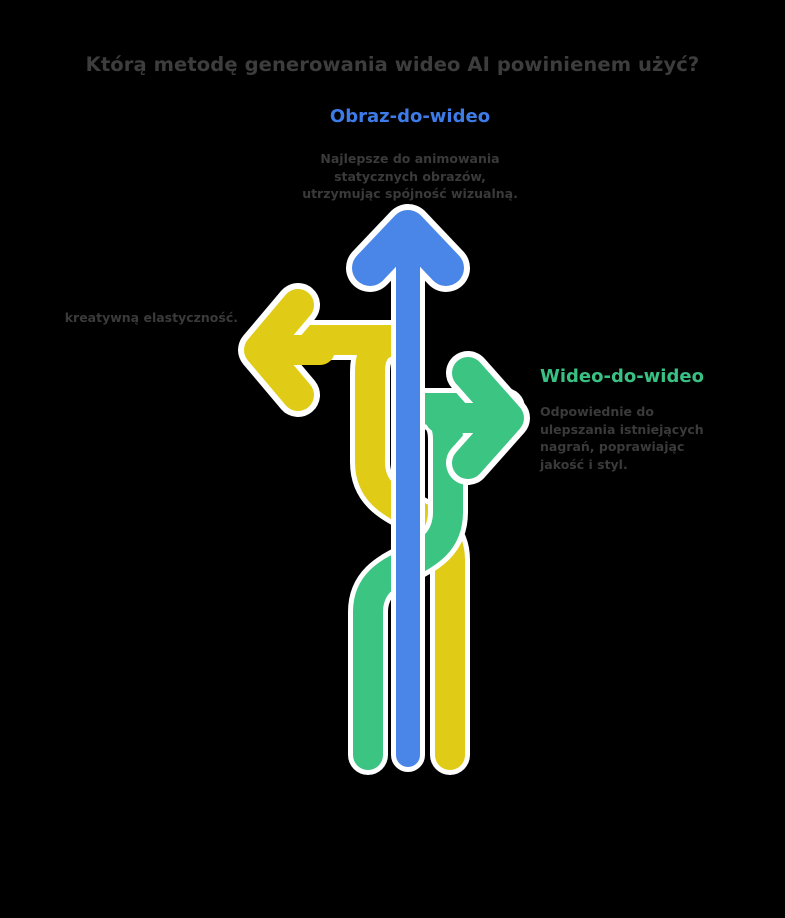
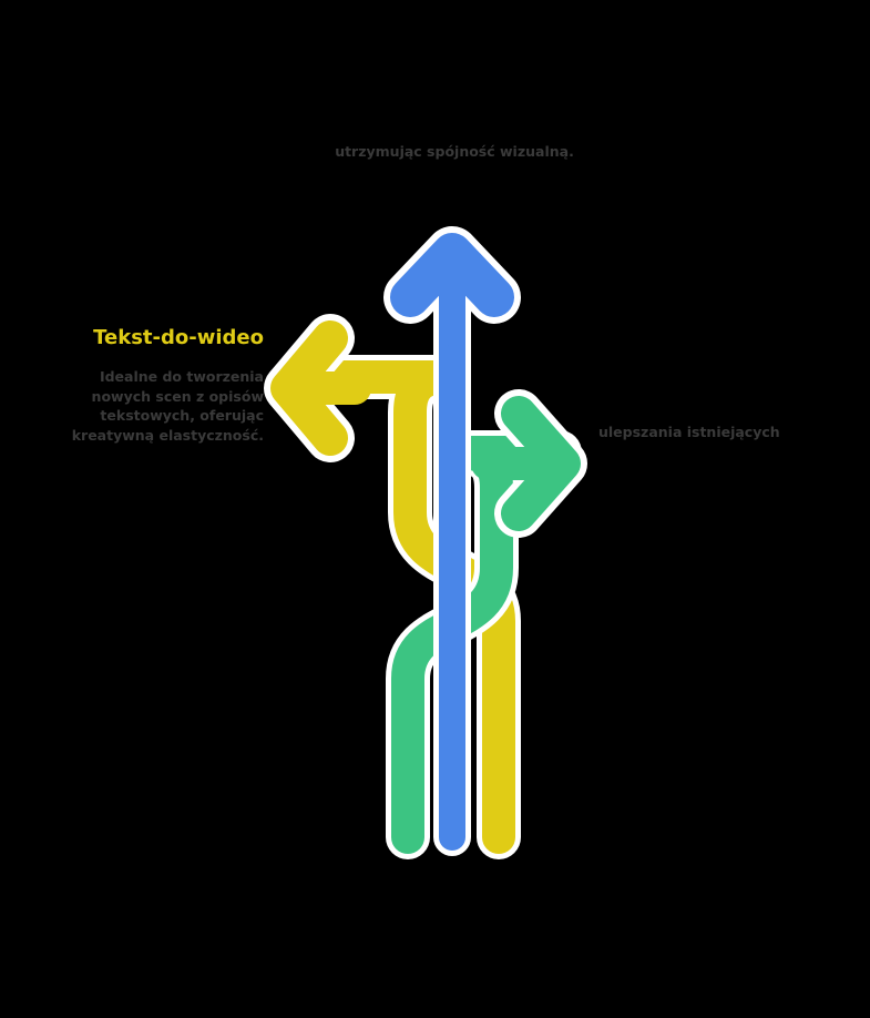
- Którą metodę generowania wideo AI powinienem użyć?
- Obraz-do-wideo
- Najlepsze do animowania
- statycznych obrazów,
  utrzymując spójność wizualną.
+ Tekst-do-wideo
+ Idealne do tworzenia
+ nowych scen z opisów
+ tekstowych, oferując
  kreatywną elastyczność.
- Wideo-do-wideo
- Odpowiednie do
  ulepszania istniejących
- nagrań, poprawiając
- jakość i styl.
